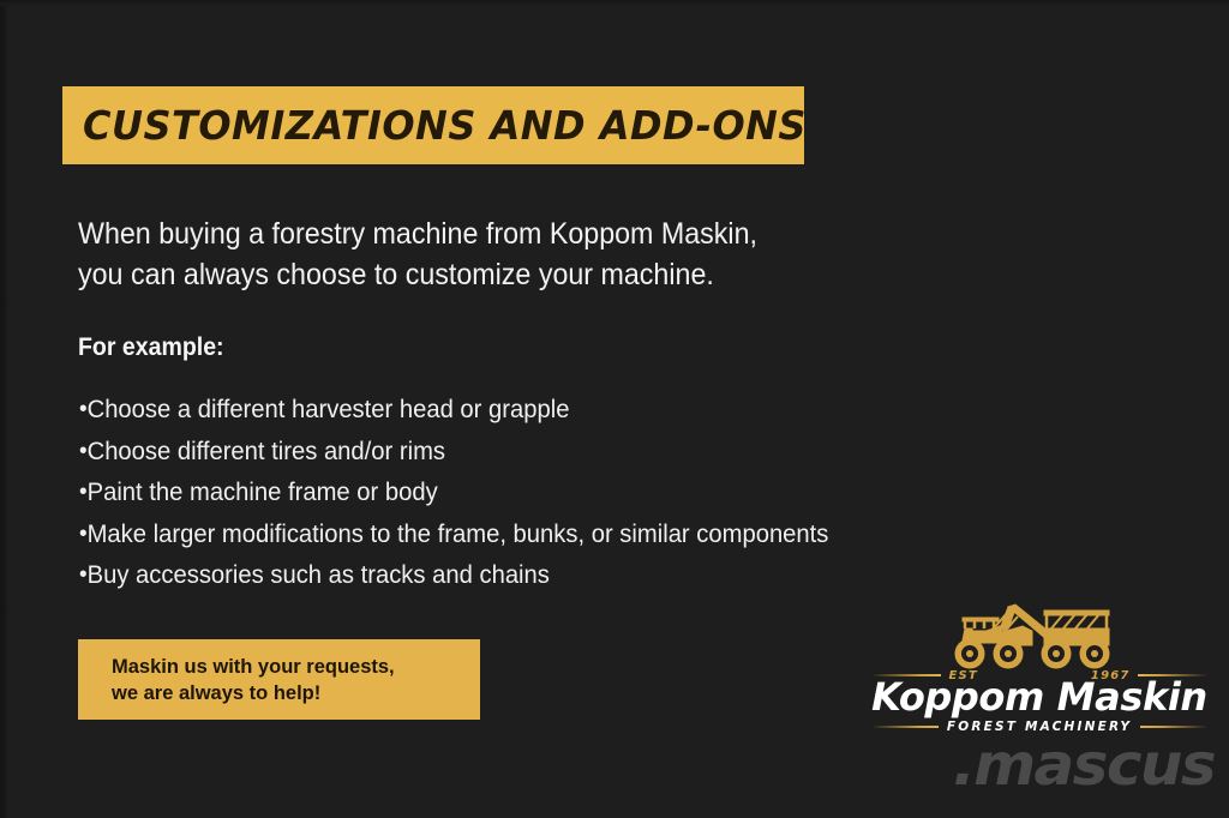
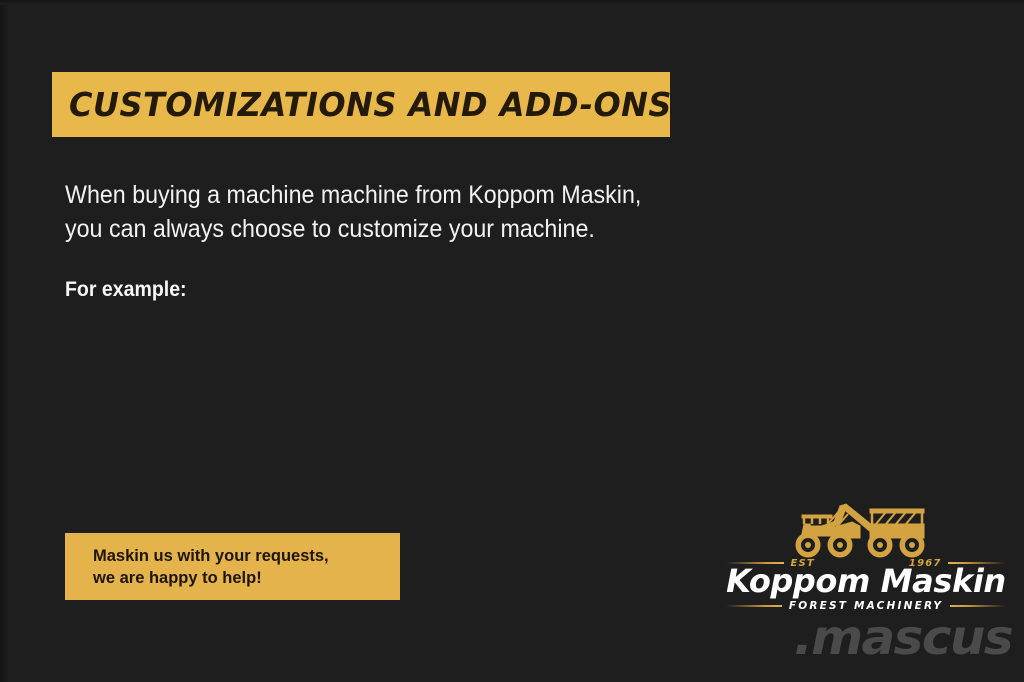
  CUSTOMIZATIONS AND ADD-ONS
- When buying a forestry machine from Koppom Maskin,
+ When buying a machine machine from Koppom Maskin,
  you can always choose to customize your machine.
  For example:
- •Choose a different harvester head or grapple
- •Choose different tires and/or rims
- •Paint the machine frame or body
- •Make larger modifications to the frame, bunks, or similar components
- •Buy accessories such as tracks and chains
  Maskin us with your requests,
- we are always to help!
+ we are happy to help!
  EST
  1967
  Koppom Maskin
  FOREST MACHINERY
  .mascus
